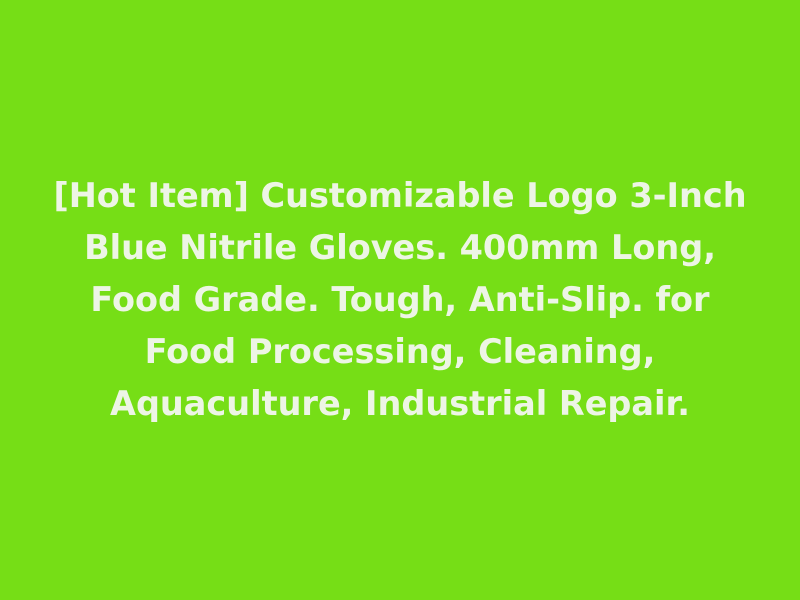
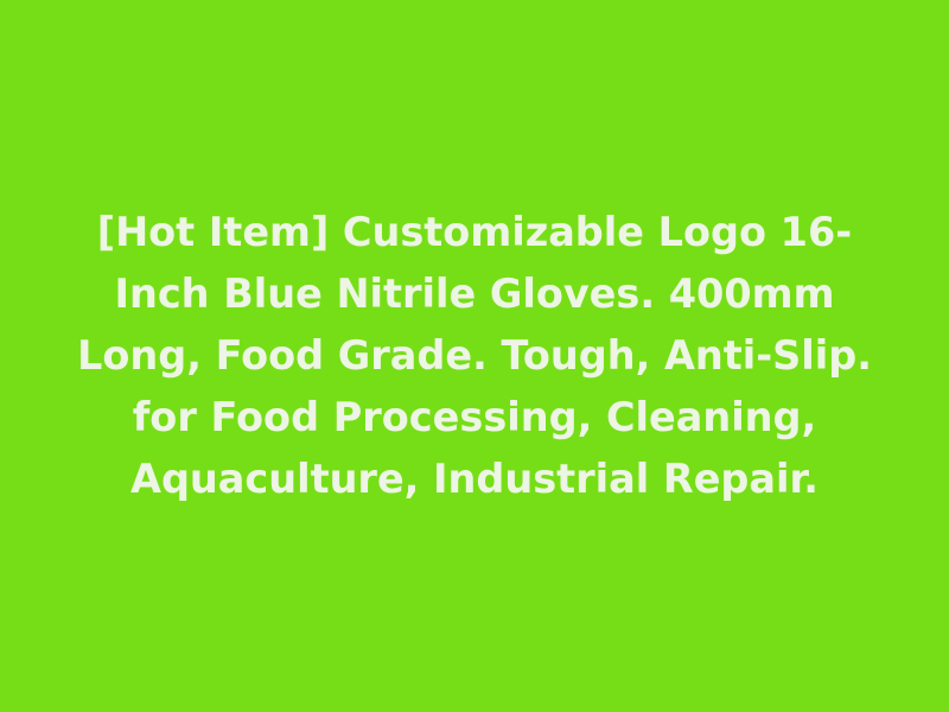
- [Hot Item] Customizable Logo 3-Inch Blue Nitrile Gloves. 400mm Long, Food Grade. Tough, Anti-Slip. for Food Processing, Cleaning, Aquaculture, Industrial Repair.
+ [Hot Item] Customizable Logo 16-Inch Blue Nitrile Gloves. 400mm Long, Food Grade. Tough, Anti-Slip. for Food Processing, Cleaning, Aquaculture, Industrial Repair.
